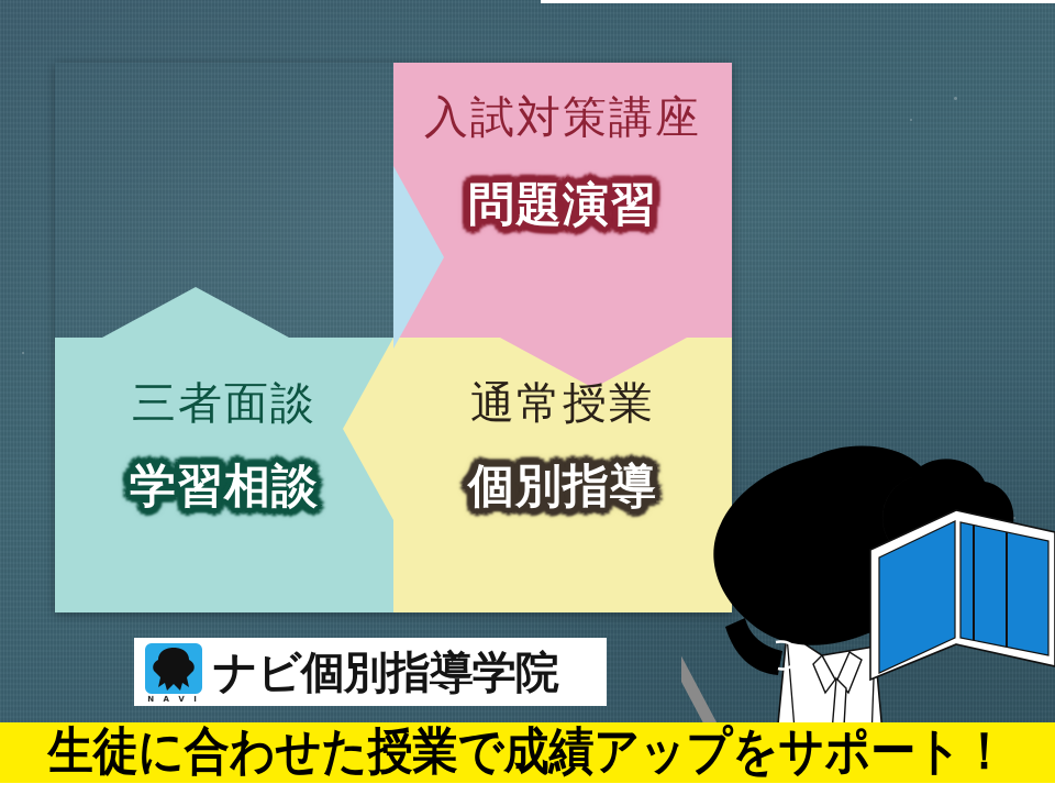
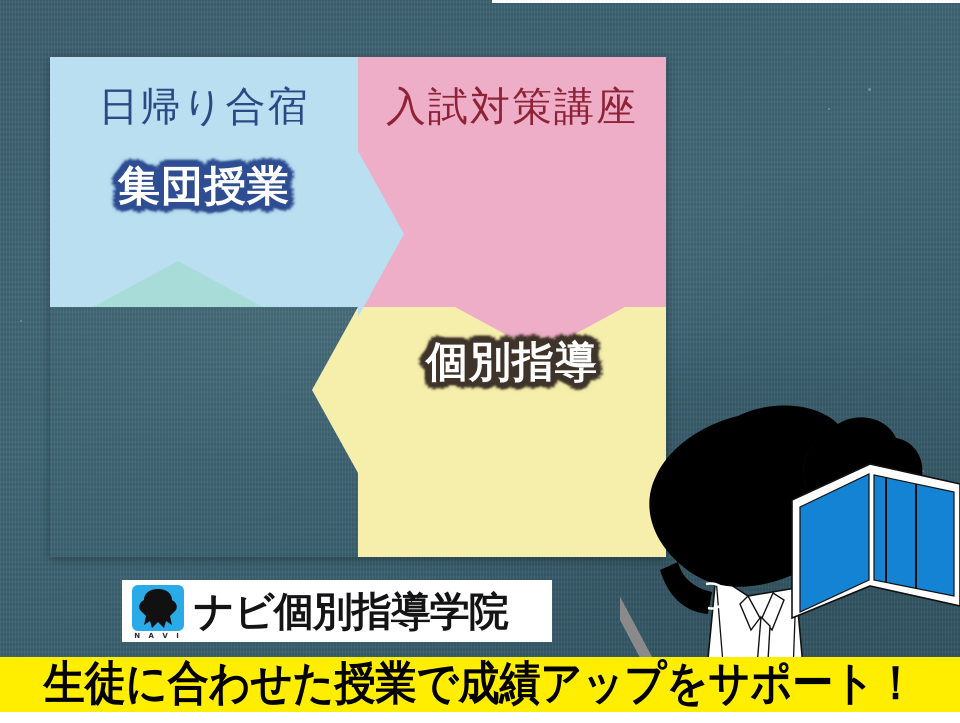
+ 日帰り合宿
+ 集団授業
  入試対策講座
- 問題演習
- 三者面談
- 学習相談
- 通常授業
  個別指導
  N A V I
  ナビ個別指導学院
  生徒に合わせた授業で成績アップをサポート！
